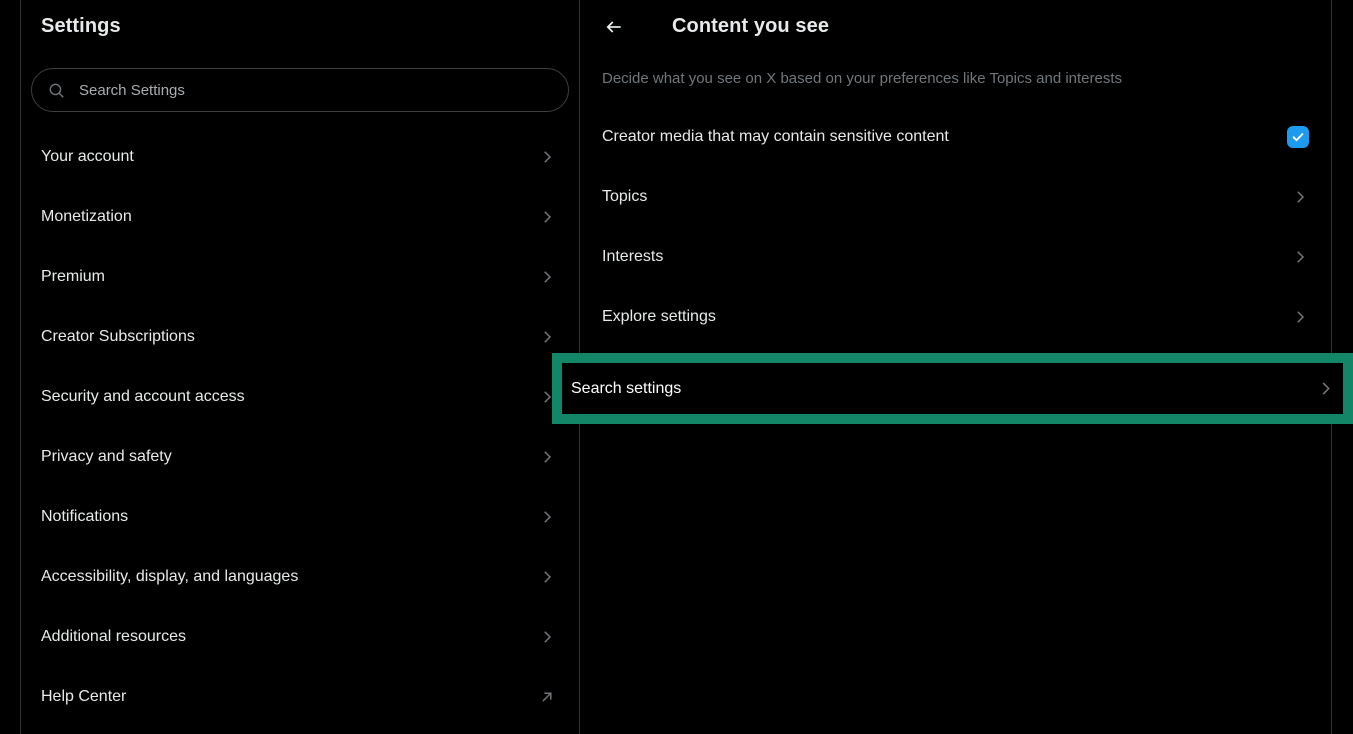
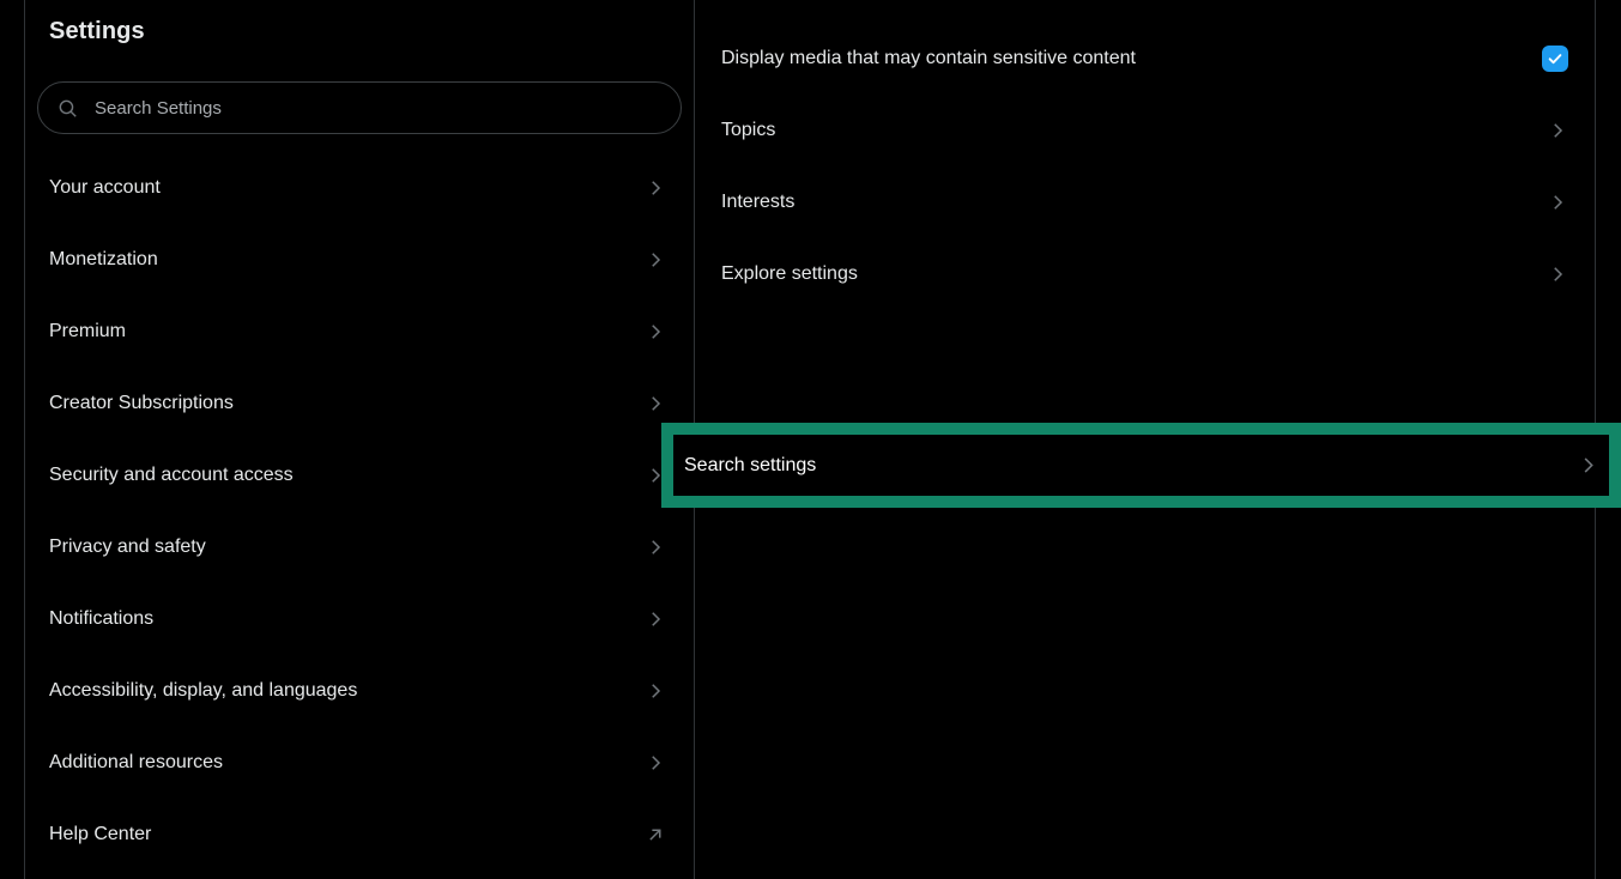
  Settings
  Search Settings
  Your account
  Monetization
  Premium
  Creator Subscriptions
  Security and account access
  Privacy and safety
  Notifications
  Accessibility, display, and languages
  Additional resources
  Help Center
- Content you see
- Decide what you see on X based on your preferences like Topics and interests
- Creator media that may contain sensitive content
+ Display media that may contain sensitive content
  Topics
  Interests
  Explore settings
  Search settings
